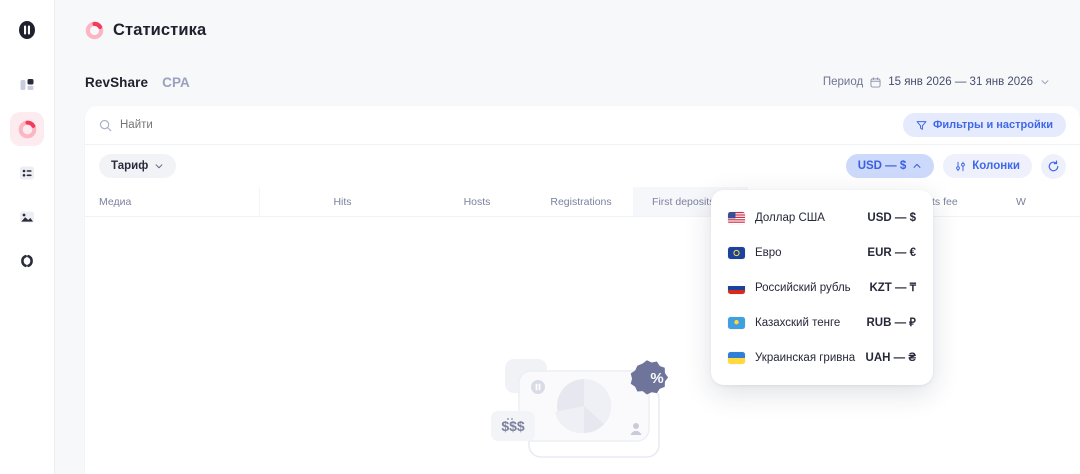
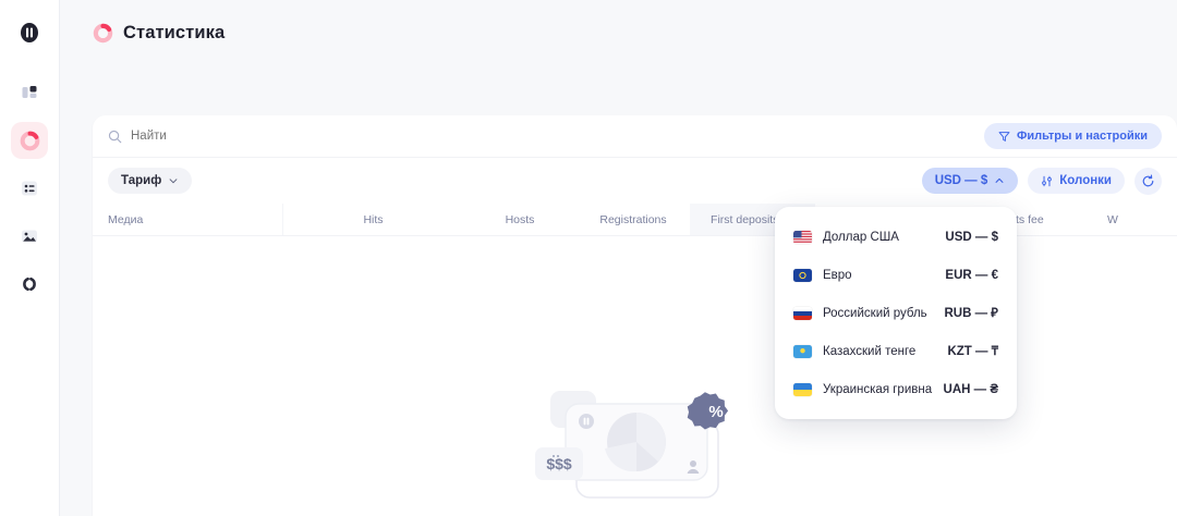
  Статистика
- RevShare
- CPA
- Период
- 15 янв 2026 — 31 янв 2026
  Найти
  Фильтры и настройки
  Тариф
  USD — $
  Колонки
  Медиа
  Hits
  Hosts
  Registrations
  First deposit
  W
  $$$
  %
  Доллар США
  USD — $
  Евро
  EUR — €
  Российский рубль
- KZT — ₸
+ RUB — ₽
  Казахский тенге
- RUB — ₽
+ KZT — ₸
  Украинская гривна
  UAH — ₴
